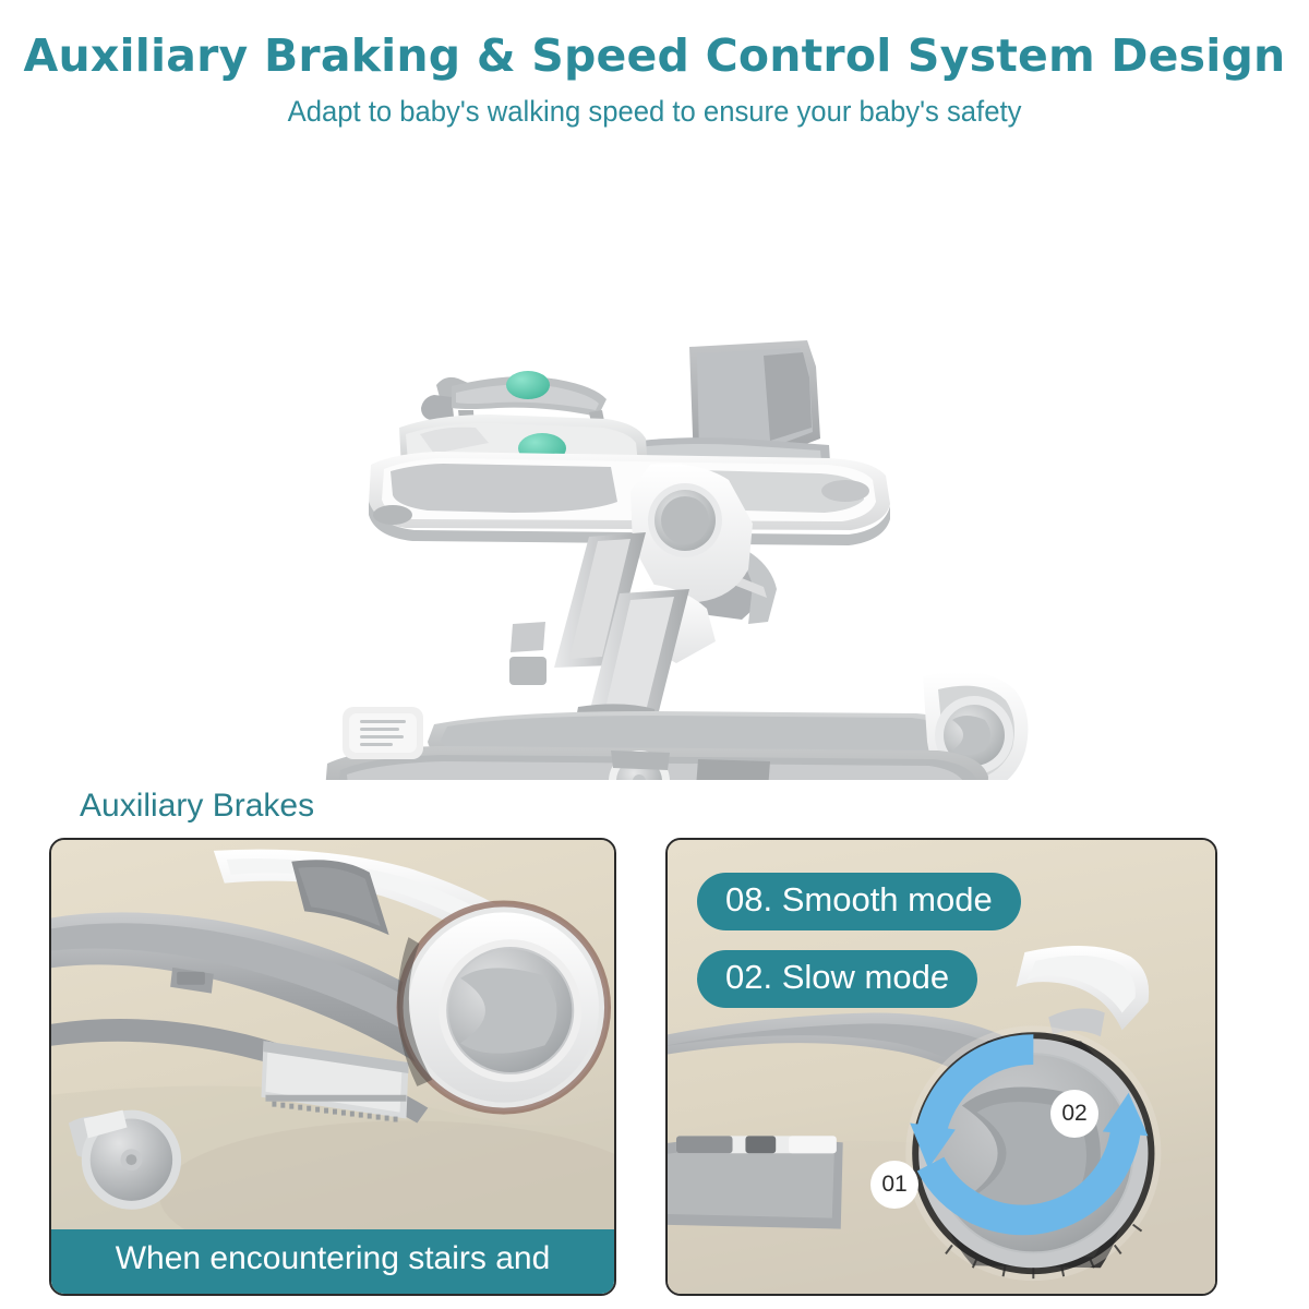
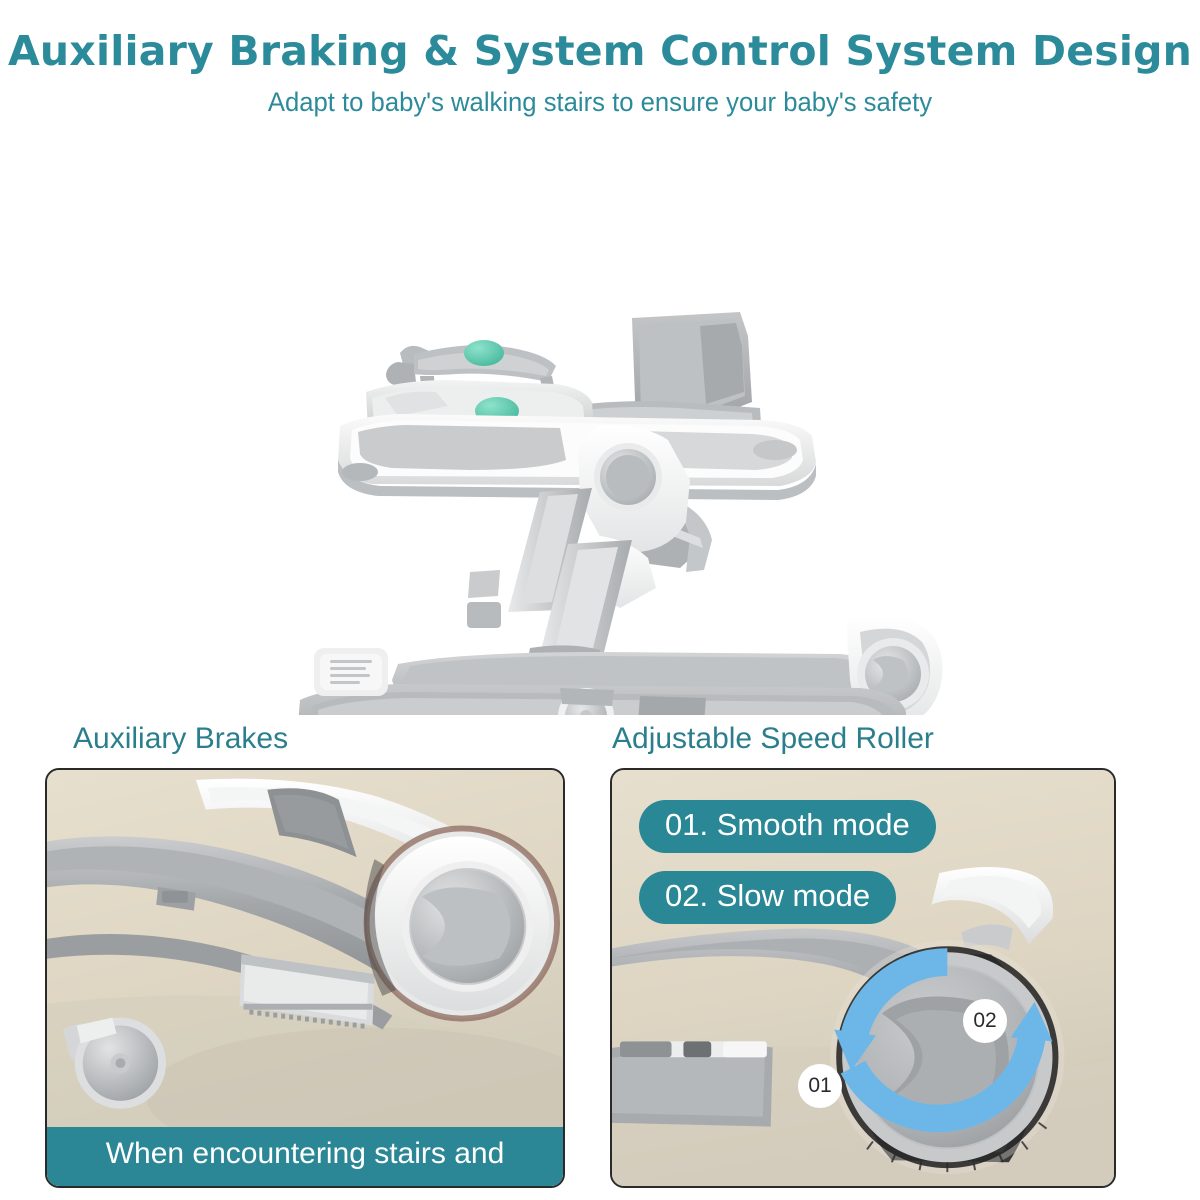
- Auxiliary Braking & Speed Control System Design
+ Auxiliary Braking & System Control System Design
- Adapt to baby's walking speed to ensure your baby's safety
+ Adapt to baby's walking stairs to ensure your baby's safety
  Auxiliary Brakes
+ Adjustable Speed Roller
  When encountering stairs and
- 08. Smooth mode
+ 01. Smooth mode
  02. Slow mode
  01
  02
